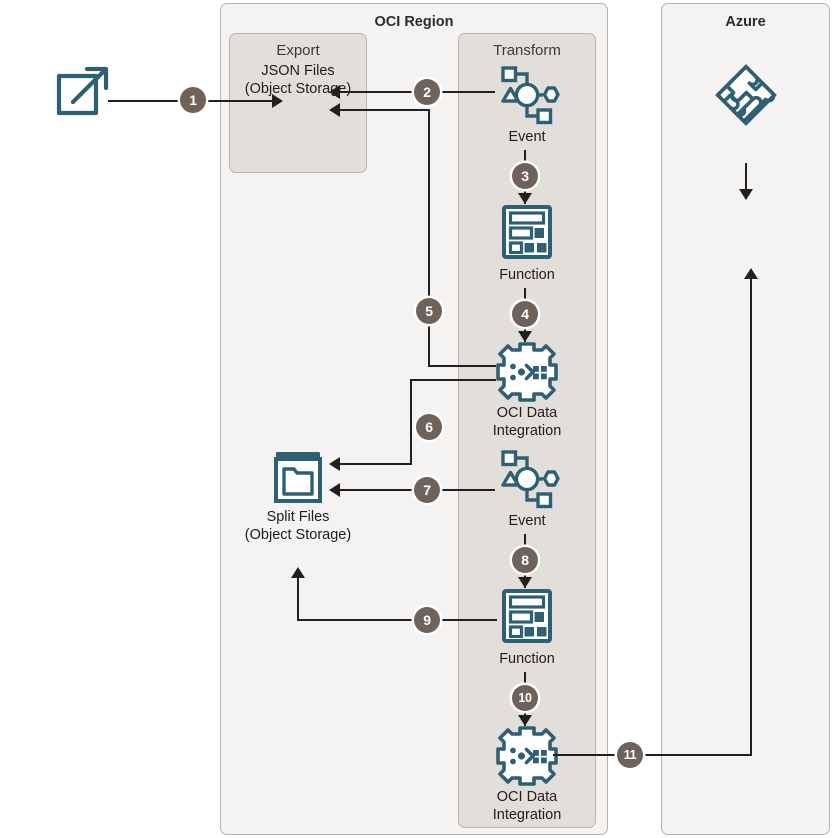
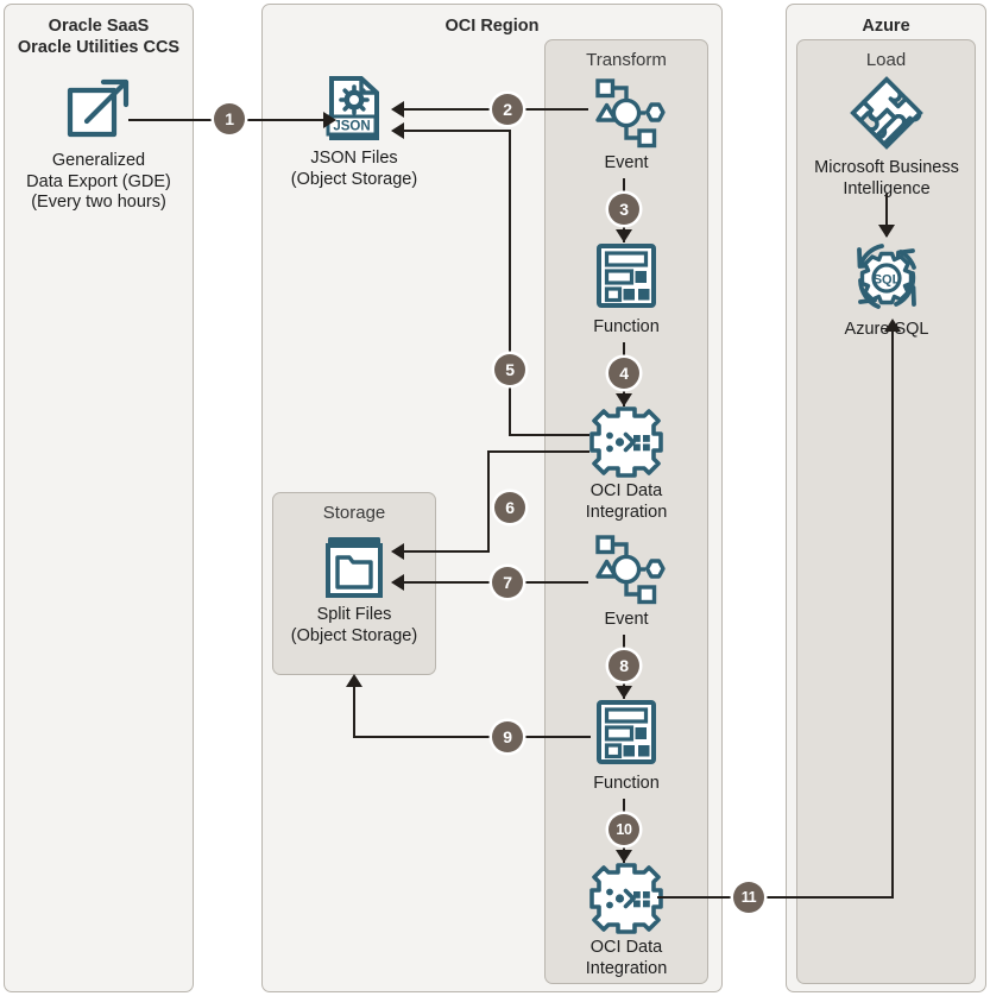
+ Oracle SaaS
+ Oracle Utilities CCS
  OCI Region
  Azure
- Export
  Transform
+ Storage
+ Load
  1
  2
  3
  4
  5
  6
  7
  8
  9
  10
  11
+ Generalized
+ Data Export (GDE)
+ (Every two hours)
+ JSON
  JSON Files
  (Object Storage)
  Event
  Function
  OCI Data
  Integration
  Split Files
  (Object Storage)
  Event
  Function
  OCI Data
  Integration
+ Microsoft Business
+ Intelligence
+ SQL
+ Azure SQL
